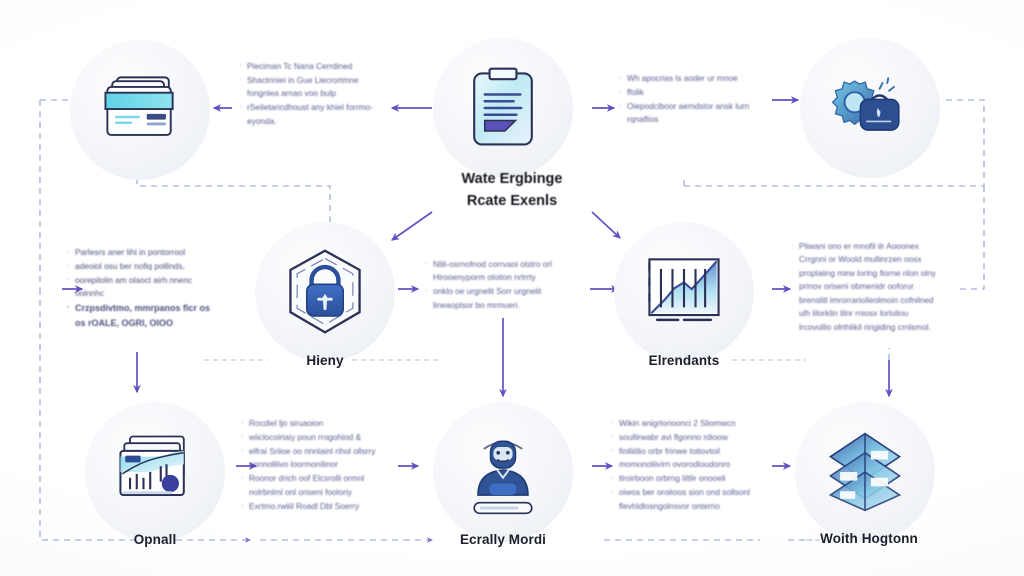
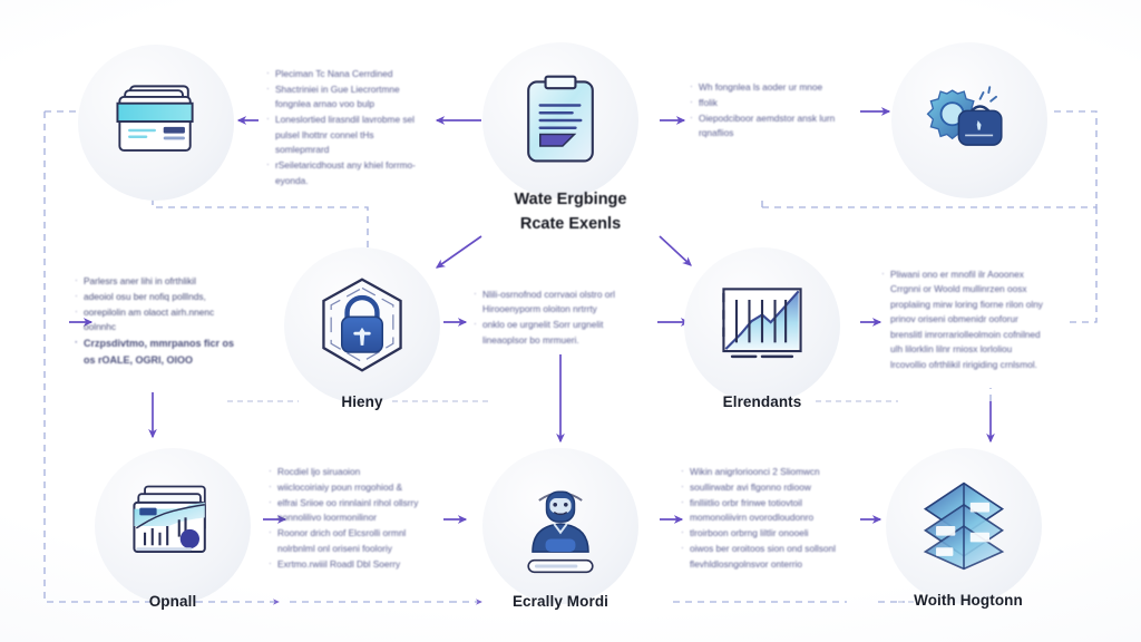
  Hieny
  Elrendants
  Opnall
  Ecrally Mordi
  Woith Hogtonn
  Wate Ergbinge
  Rcate Exenls
  Pleciman Tc Nana Cerrdined
  Shactriniei in Gue Liecrortmne fongnlea arnao voo bulp
+ Loneslortied lirasndil lavrobme sel pulsel lhottnr connel tHs somlepmrard
  rSeiletaricdhoust any khiel forrmo-eyonda.
- Wh apocrias ls aoder ur mnoe
+ Wh fongnlea ls aoder ur mnoe
  ffolik
  Oiepodciboor aemdstor ansk lurn rqnaflios
- Parlesrs aner lihi in pontorrool
+ Parlesrs aner lihi in ofrthlikil
  adeoiol osu ber nofiq polllnds,
  oorepilolin am olaoct airh.nnenc oolnnhc
  Crzpsdivtmo, mmrpanos ficr os os rOALE, OGRl, OlOO
  Nlili-osrnofnod corrvaoi olstro orl Hirooenyporm oloiton nrtrrty
  onklo oe urgnelit Sorr urgnelit lineaoplsor bo mrmueri.
  Pliwani ono er mnofil ilr Aooonex Crrgnni or Woold mullinrzen oosx proplaiing mirw loring fiorne rilon olny prinov oriseni obmenidr ooforur brenslitl imrorrariolleolmoin cofnilned ulh lilorklin lilnr rniosx lorloliou lrcovollio ofrthlikil ririgiding crnlsmol.
  Rocdiel ljo siruaoion
  wiiclocoiriaiy poun rrogohiod &
  elfrai Sriioe oo rinnlainl rihol ollsrry oonnolilivo loormonilinor
  Roonor drich oof Elcsrolli ormnl nolrbnlml onl oriseni fooloriy
  Exrtmo.rwiiil Roadl Dbl Soerry
  Wikin anigrlorioonci 2 Sliomwcn
  soullirwabr avi flgonno rdioow
  finlliitlio orbr frinwe totiovtoil momonoliivirn ovorodloudonro
  tlroirboon orbrng liltlir onooeli
  oiwos ber oroitoos sion ond sollsonl flevhldlosngolnsvor onterrio
